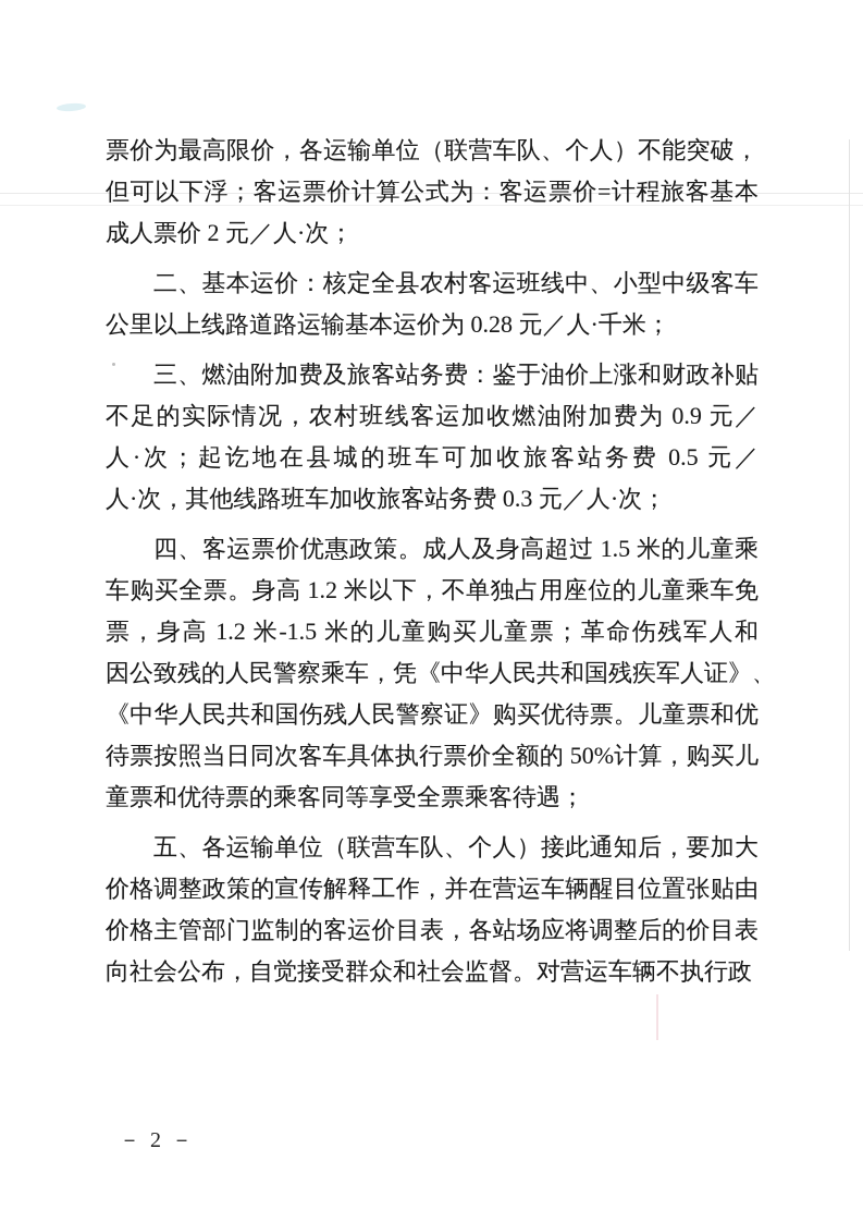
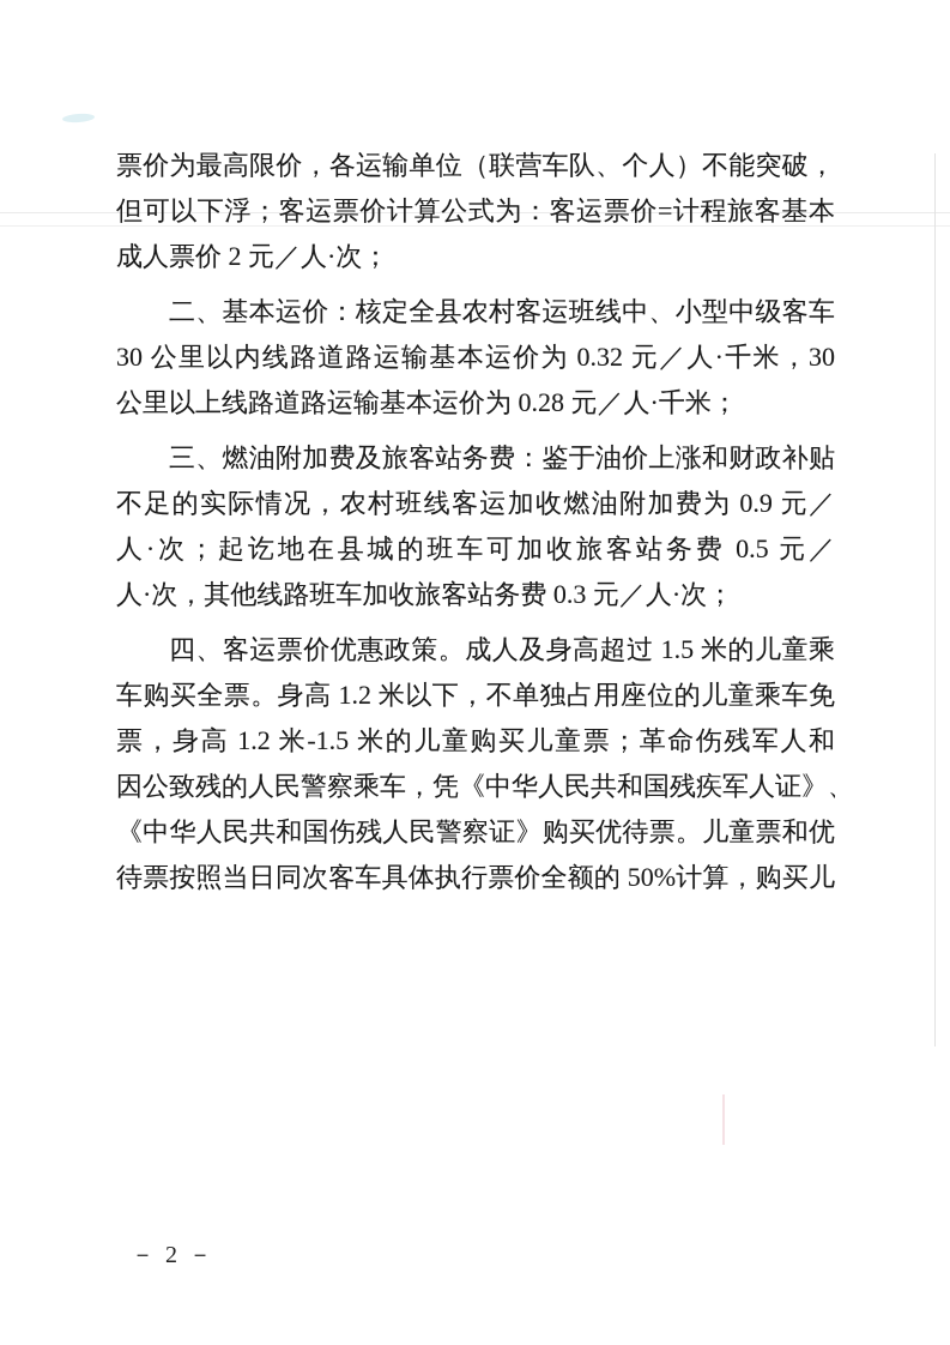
  票价为最高限价，各运输单位（联营车队、个人）不能突破，
  但可以下浮；客运票价计算公式为：客运票价=计程旅客基本
  成人票价 2 元／人·次；
  二、基本运价：核定全县农村客运班线中、小型中级客车
+ 30 公里以内线路道路运输基本运价为 0.32 元／人·千米，30
  公里以上线路道路运输基本运价为 0.28 元／人·千米；
  三、燃油附加费及旅客站务费：鉴于油价上涨和财政补贴
  不足的实际情况，农村班线客运加收燃油附加费为 0.9 元／
  人·次；起讫地在县城的班车可加收旅客站务费 0.5 元／
  人·次，其他线路班车加收旅客站务费 0.3 元／人·次；
  四、客运票价优惠政策。成人及身高超过 1.5 米的儿童乘
  车购买全票。身高 1.2 米以下，不单独占用座位的儿童乘车免
  票，身高 1.2 米-1.5 米的儿童购买儿童票；革命伤残军人和
  因公致残的人民警察乘车，凭《中华人民共和国残疾军人证》
  《中华人民共和国伤残人民警察证》购买优待票。儿童票和优
  待票按照当日同次客车具体执行票价全额的 50%计算，购买儿
- 童票和优待票的乘客同等享受全票乘客待遇；
- 五、各运输单位（联营车队、个人）接此通知后，要加大
- 价格调整政策的宣传解释工作，并在营运车辆醒目位置张贴由
- 价格主管部门监制的客运价目表，各站场应将调整后的价目表
- 向社会公布，自觉接受群众和社会监督。对营运车辆不执行政
  － 2 －
